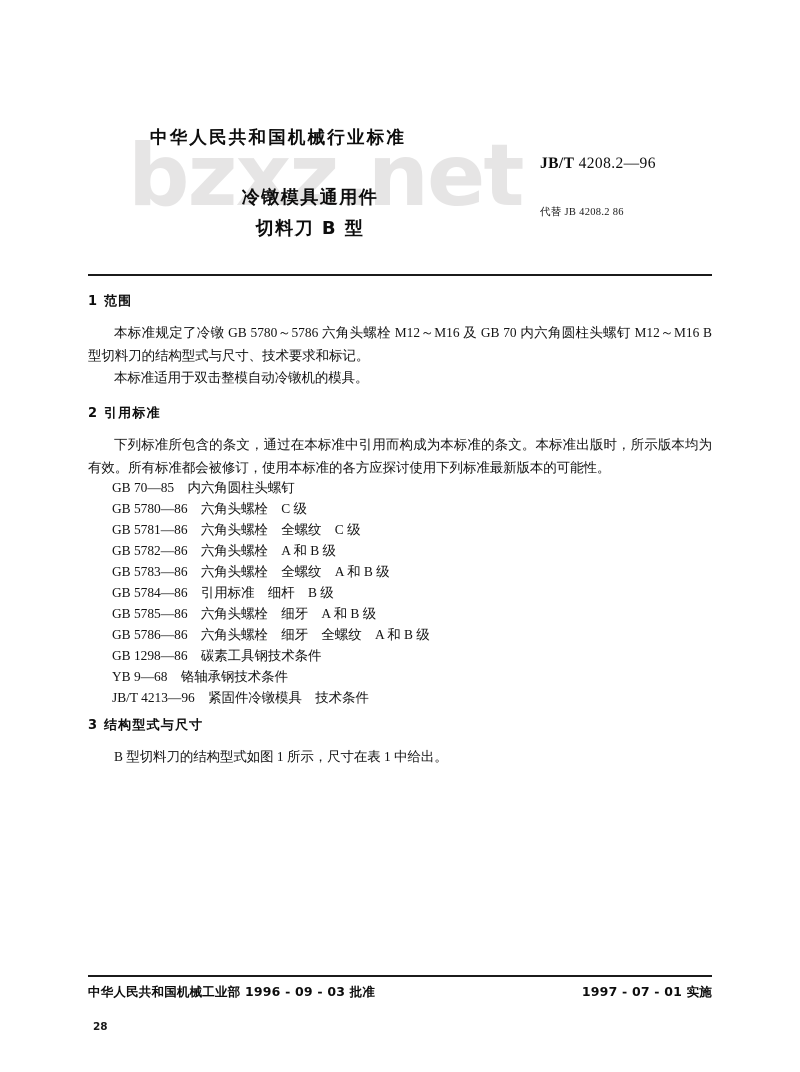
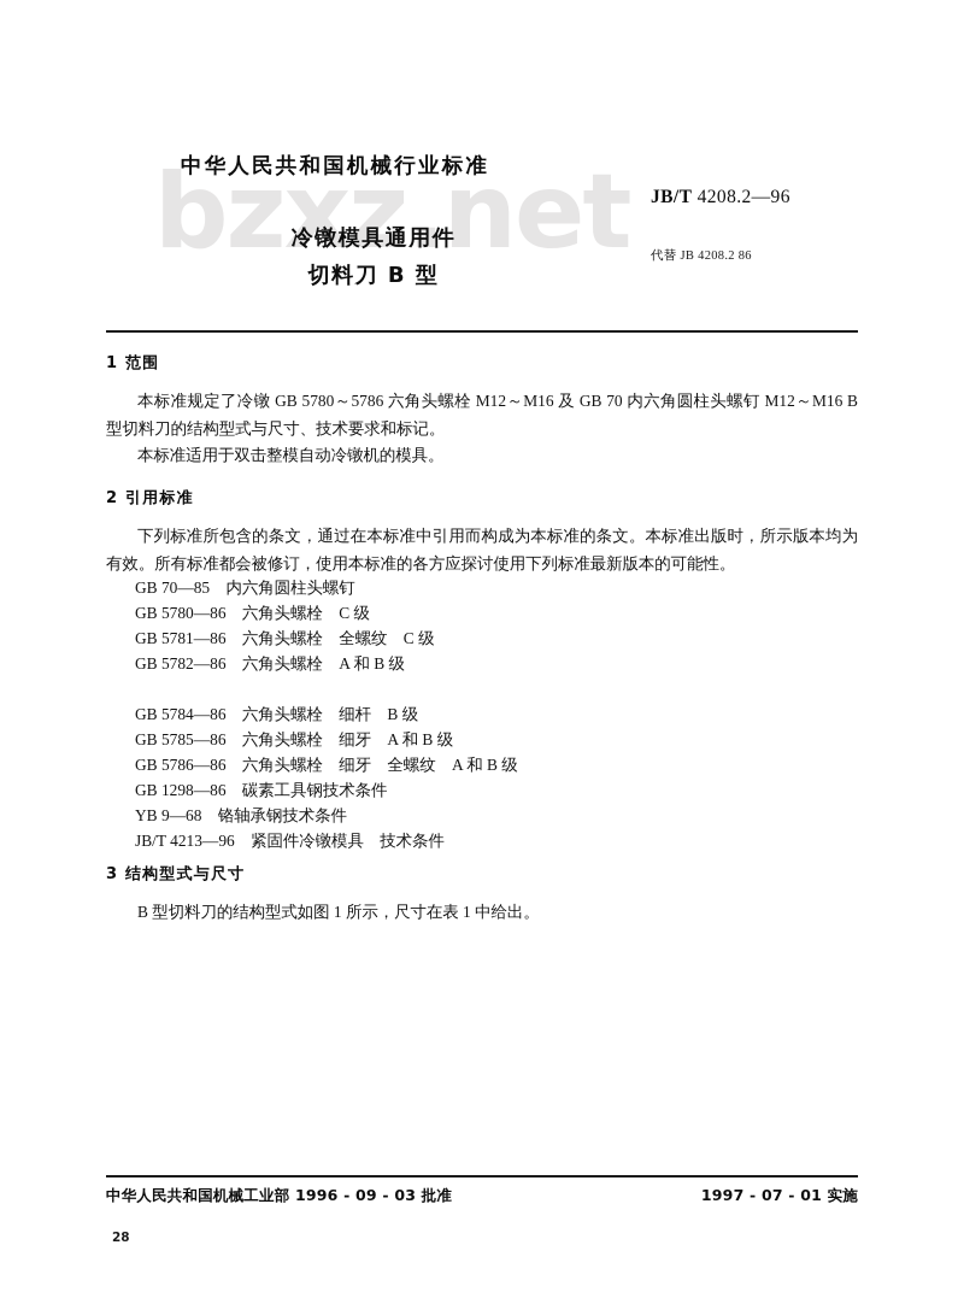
  bzxz.net
  中华人民共和国机械行业标准
  JB/T 4208.2—96
  代替 JB 4208.2 86
  冷镦模具通用件
  切料刀 B 型
  1 范围
  本标准规定了冷镦 GB 5780～5786 六角头螺栓 M12～M16 及 GB 70 内六角圆柱头螺钉 M12～M16 B 型切料刀的结构型式与尺寸、技术要求和标记。
  本标准适用于双击整模自动冷镦机的模具。
  2 引用标准
  下列标准所包含的条文，通过在本标准中引用而构成为本标准的条文。本标准出版时，所示版本均为有效。所有标准都会被修订，使用本标准的各方应探讨使用下列标准最新版本的可能性。
  GB 70—85 内六角圆柱头螺钉
  GB 5780—86 六角头螺栓 C 级
  GB 5781—86 六角头螺栓 全螺纹 C 级
  GB 5782—86 六角头螺栓 A 和 B 级
- GB 5783—86 六角头螺栓 全螺纹 A 和 B 级
- GB 5784—86 引用标准 细杆 B 级
+ GB 5784—86 六角头螺栓 细杆 B 级
  GB 5785—86 六角头螺栓 细牙 A 和 B 级
  GB 5786—86 六角头螺栓 细牙 全螺纹 A 和 B 级
  GB 1298—86 碳素工具钢技术条件
  YB 9—68 铬轴承钢技术条件
  JB/T 4213—96 紧固件冷镦模具 技术条件
  3 结构型式与尺寸
  B 型切料刀的结构型式如图 1 所示，尺寸在表 1 中给出。
  中华人民共和国机械工业部 1996 - 09 - 03 批准
  1997 - 07 - 01 实施
  28
